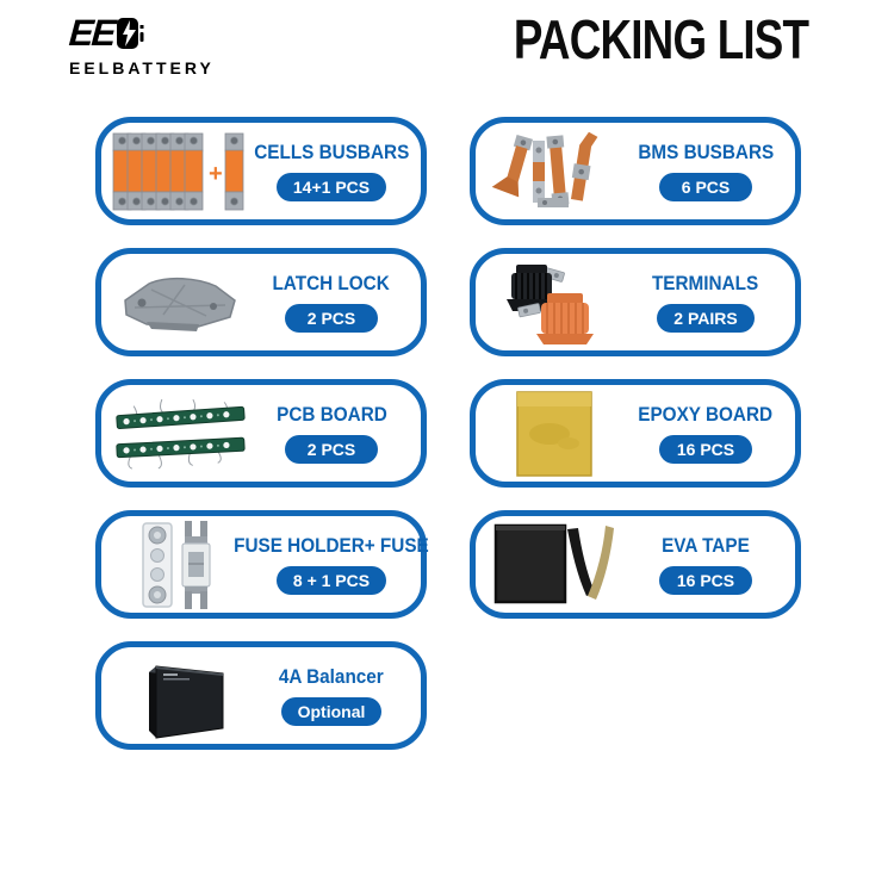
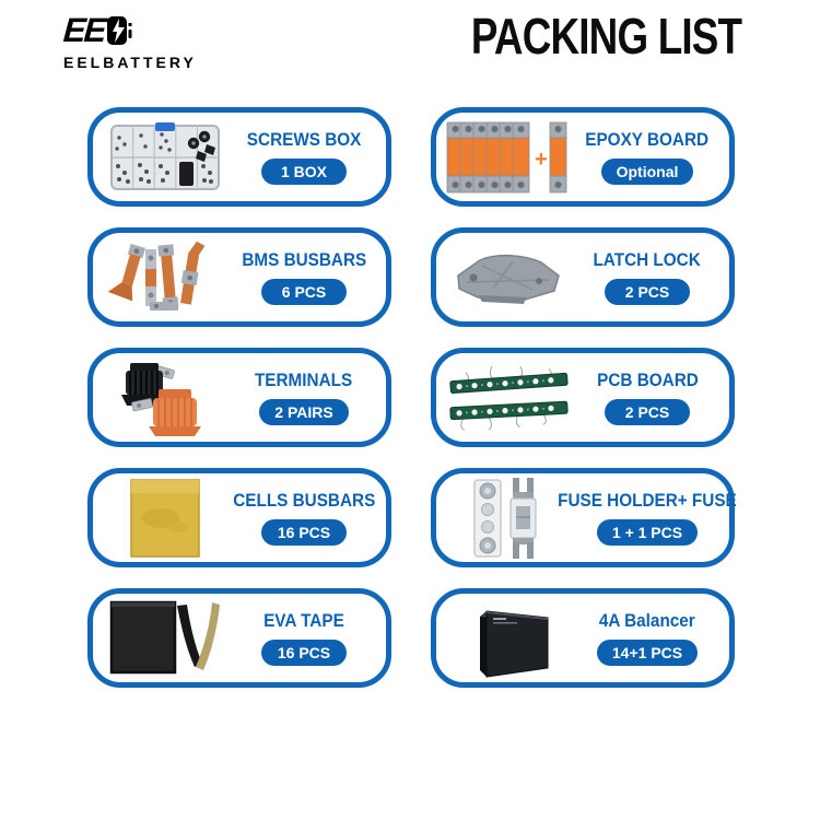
  EELBATTERY
  PACKING LIST
+ SCREWS BOX
+ 1 BOX
  +
- CELLS BUSBARS
+ EPOXY BOARD
- 14+1 PCS
+ Optional
  BMS BUSBARS
  6 PCS
  LATCH LOCK
  2 PCS
  TERMINALS
  2 PAIRS
  PCB BOARD
  2 PCS
- EPOXY BOARD
+ CELLS BUSBARS
  16 PCS
  FUSE HOLDER+ FUSE
- 8 + 1 PCS
+ 1 + 1 PCS
  EVA TAPE
  16 PCS
  4A Balancer
- Optional
+ 14+1 PCS
